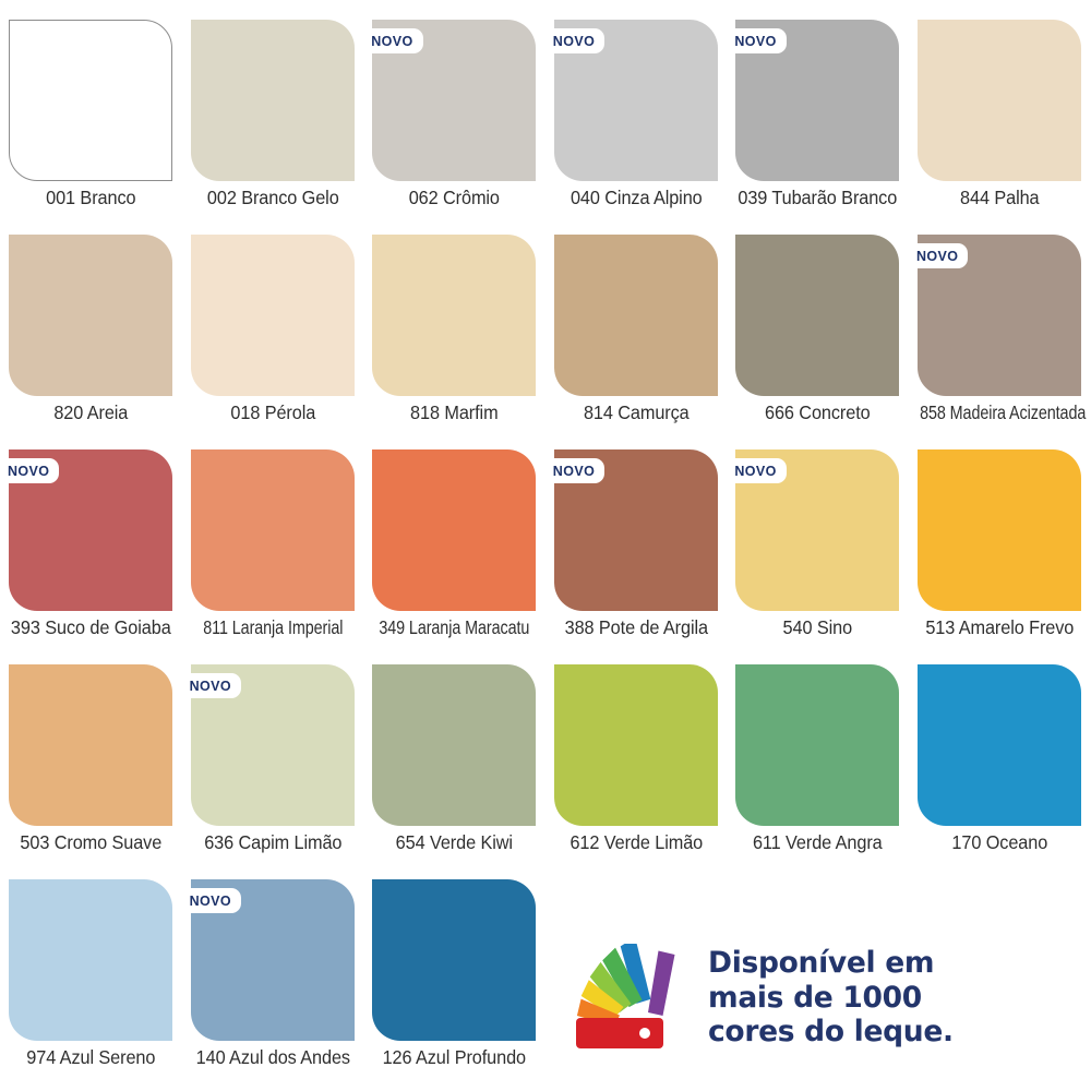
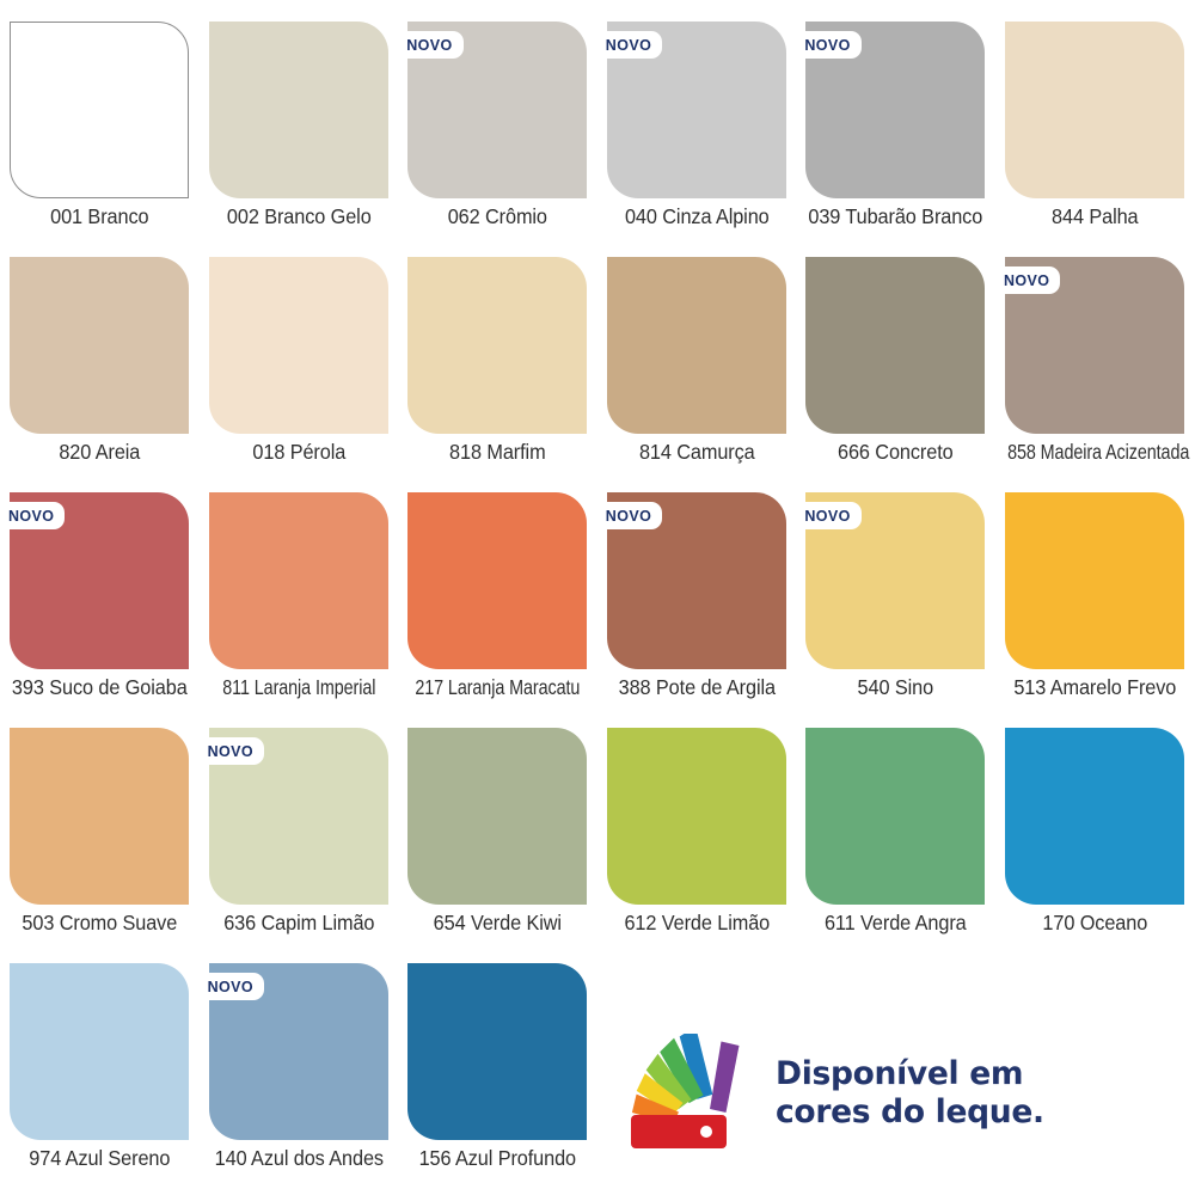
  001 Branco
  002 Branco Gelo
  NOVO
  062 Crômio
  NOVO
  040 Cinza Alpino
  NOVO
  039 Tubarão Branco
  844 Palha
  820 Areia
  018 Pérola
  818 Marfim
  814 Camurça
  666 Concreto
  NOVO
  858 Madeira Acizentada
  NOVO
  393 Suco de Goiaba
  811 Laranja Imperial
- 349 Laranja Maracatu
+ 217 Laranja Maracatu
  NOVO
  388 Pote de Argila
  NOVO
  540 Sino
  513 Amarelo Frevo
  503 Cromo Suave
  NOVO
  636 Capim Limão
  654 Verde Kiwi
  612 Verde Limão
  611 Verde Angra
  170 Oceano
  974 Azul Sereno
  NOVO
  140 Azul dos Andes
- 126 Azul Profundo
+ 156 Azul Profundo
  Disponível em
- mais de 1000
  cores do leque.
